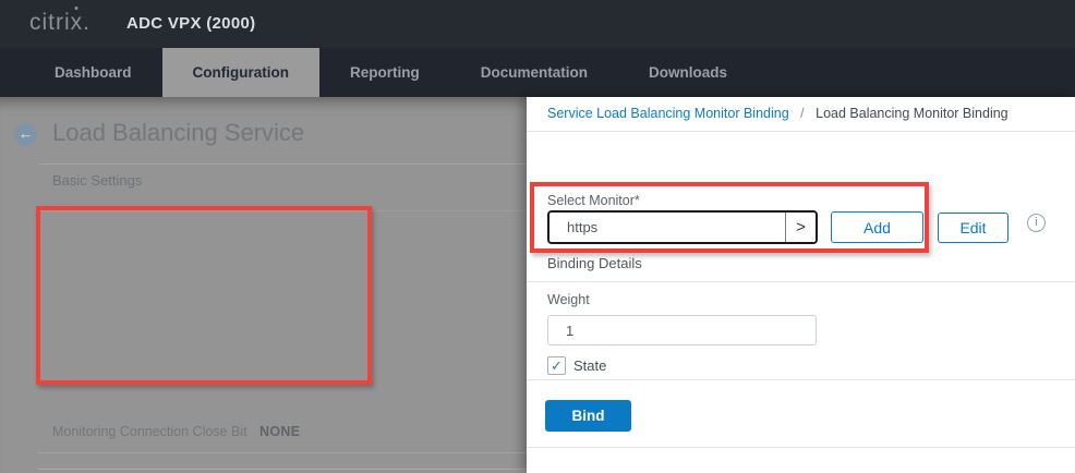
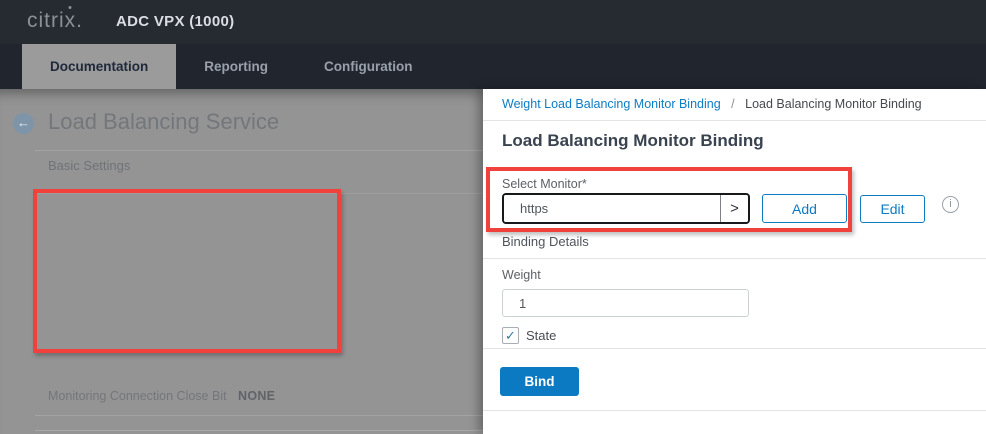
  citrix.
- ADC VPX (2000)
+ ADC VPX (1000)
- Dashboard
- Configuration
+ Documentation
  Reporting
- Documentation
+ Configuration
- Downloads
  ←
  Load Balancing Service
  Basic Settings
  Monitoring Connection Close Bit
  NONE
- Service Load Balancing Monitor Binding / Load Balancing Monitor Binding
+ Weight Load Balancing Monitor Binding / Load Balancing Monitor Binding
+ Load Balancing Monitor Binding
  Select Monitor*
  https
  >
  Add
  Edit
  i
  Binding Details
  Weight
  1
  ✓
  State
  Bind
